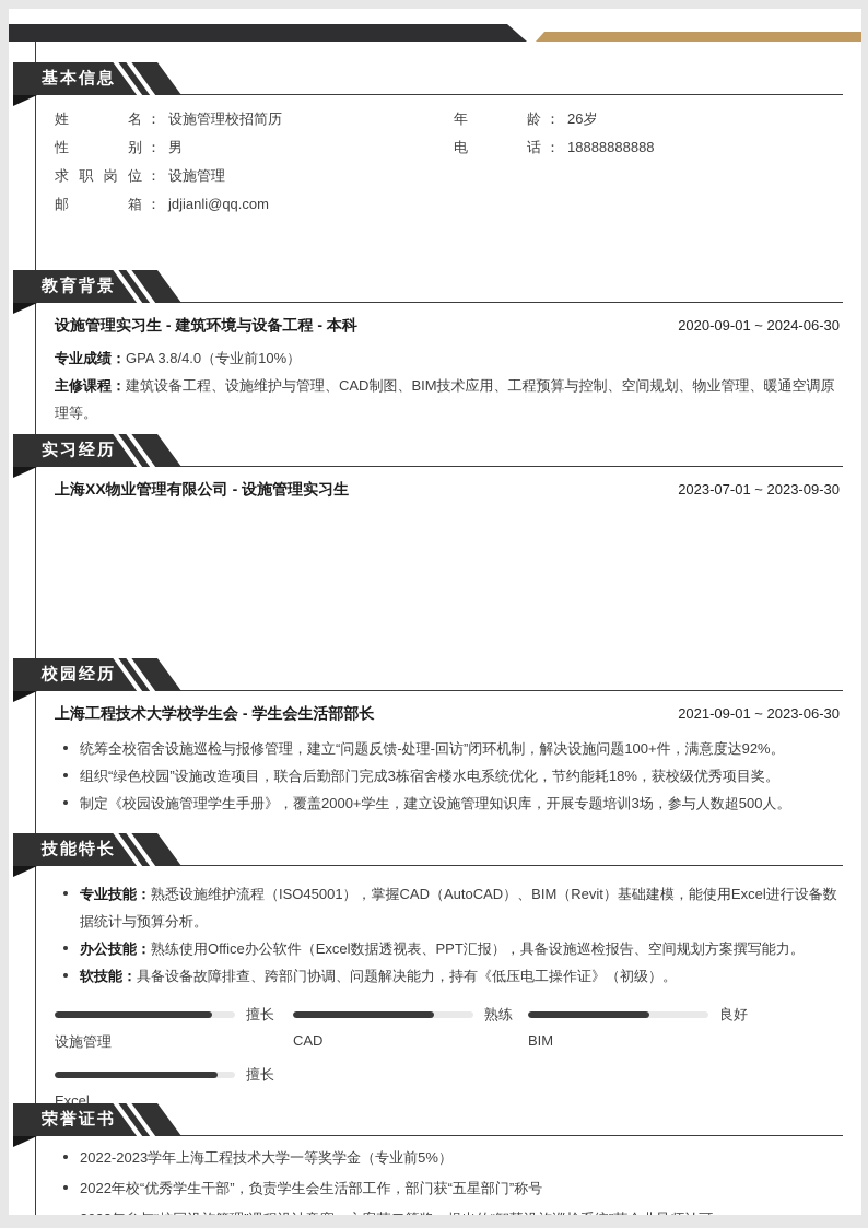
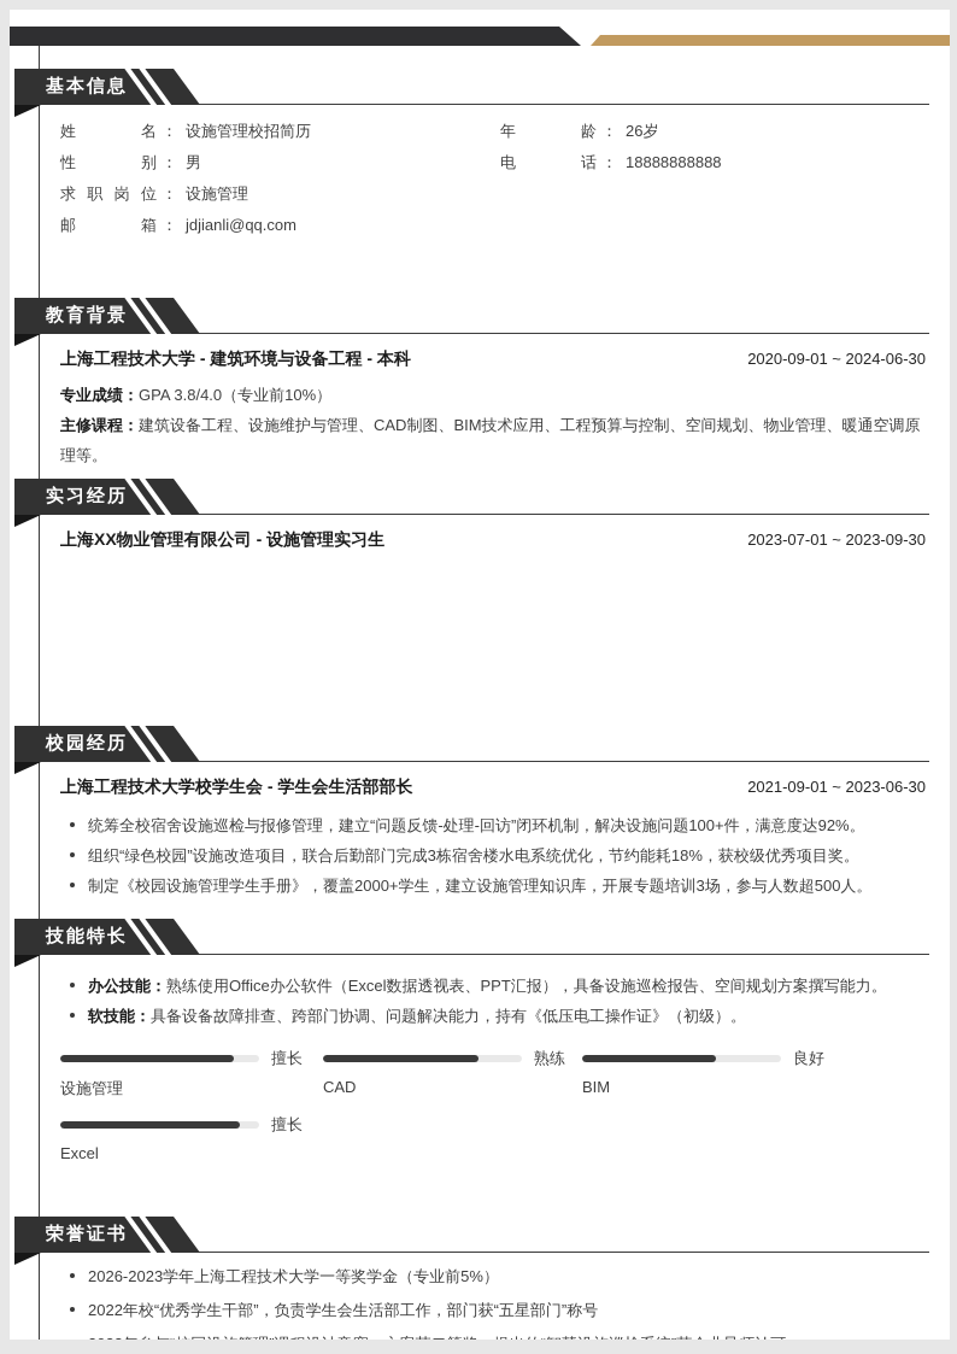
  基本信息
  姓名 ： 设施管理校招简历
  性别 ： 男
  求职岗位 ： 设施管理
  邮箱 ： jdjianli@qq.com
  年龄 ： 26岁
  电话 ： 18888888888
  教育背景
- 设施管理实习生 - 建筑环境与设备工程 - 本科
+ 上海工程技术大学 - 建筑环境与设备工程 - 本科
  2020-09-01 ~ 2024-06-30
  专业成绩：GPA 3.8/4.0（专业前10%）
  主修课程：建筑设备工程、设施维护与管理、CAD制图、BIM技术应用、工程预算与控制、空间规划、物业管理、暖通空调原理等。
  实习经历
  上海XX物业管理有限公司 - 设施管理实习生
  2023-07-01 ~ 2023-09-30
  校园经历
  上海工程技术大学校学生会 - 学生会生活部部长
  2021-09-01 ~ 2023-06-30
  统筹全校宿舍设施巡检与报修管理，建立“问题反馈-处理-回访”闭环机制，解决设施问题100+件，满意度达92%。
  组织“绿色校园”设施改造项目，联合后勤部门完成3栋宿舍楼水电系统优化，节约能耗18%，获校级优秀项目奖。
  制定《校园设施管理学生手册》，覆盖2000+学生，建立设施管理知识库，开展专题培训3场，参与人数超500人。
  技能特长
- 专业技能：熟悉设施维护流程（ISO45001），掌握CAD（AutoCAD）、BIM（Revit）基础建模，能使用Excel进行设备数据统计与预算分析。
  办公技能：熟练使用Office办公软件（Excel数据透视表、PPT汇报），具备设施巡检报告、空间规划方案撰写能力。
  软技能：具备设备故障排查、跨部门协调、问题解决能力，持有《低压电工操作证》（初级）。
  擅长
  设施管理
  熟练
  CAD
  良好
  BIM
  擅长
  Excel
  荣誉证书
- 2022-2023学年上海工程技术大学一等奖学金（专业前5%）
+ 2026-2023学年上海工程技术大学一等奖学金（专业前5%）
  2022年校“优秀学生干部”，负责学生会生活部工作，部门获“五星部门”称号
